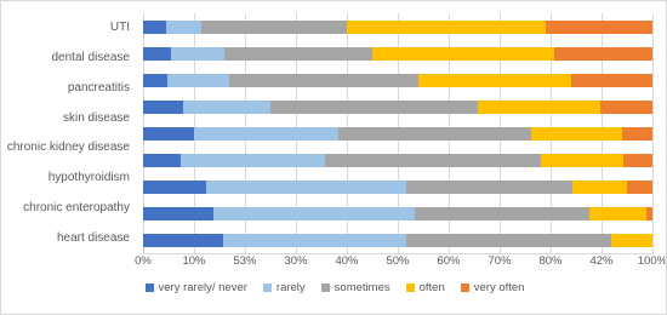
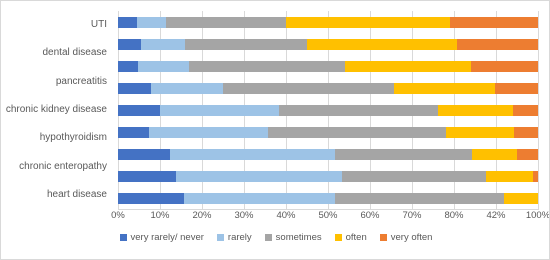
  UTI
  dental disease
  pancreatitis
- skin disease
  chronic kidney disease
  hypothyroidism
  chronic enteropathy
  heart disease
  0%
  10%
- 53%
+ 20%
  30%
  40%
  50%
  60%
  70%
  80%
  42%
  100%
  very rarely/ never
  rarely
  sometimes
  often
  very often
